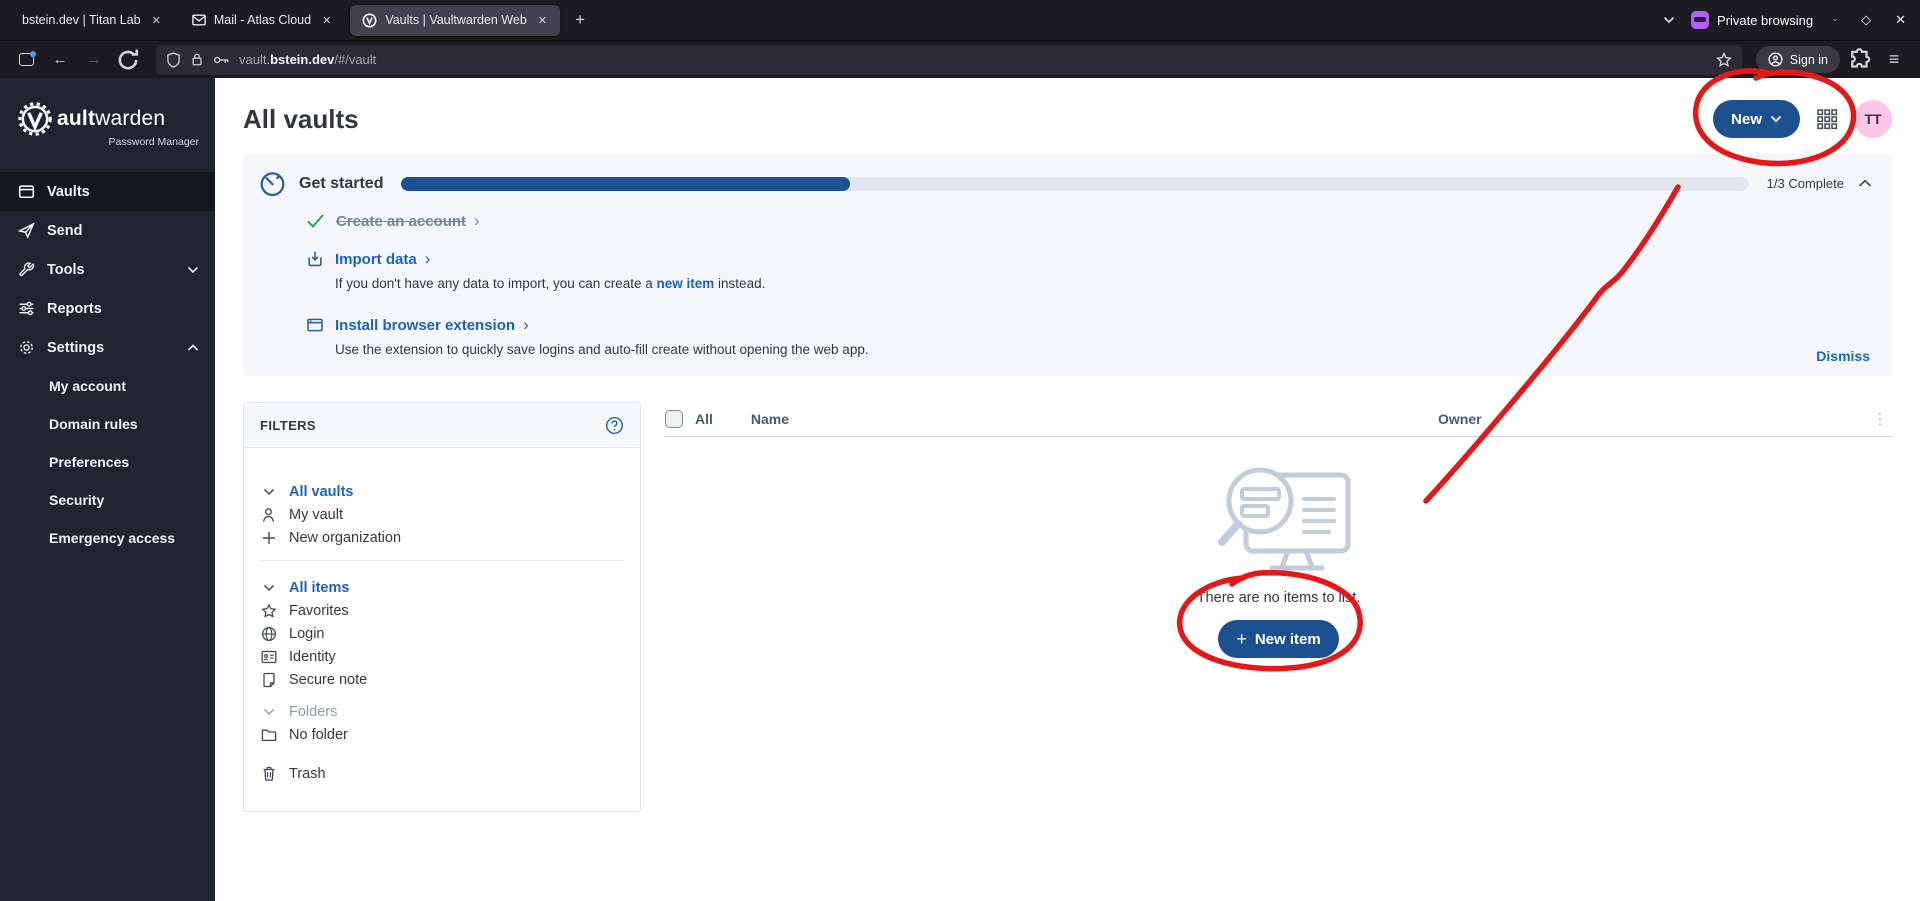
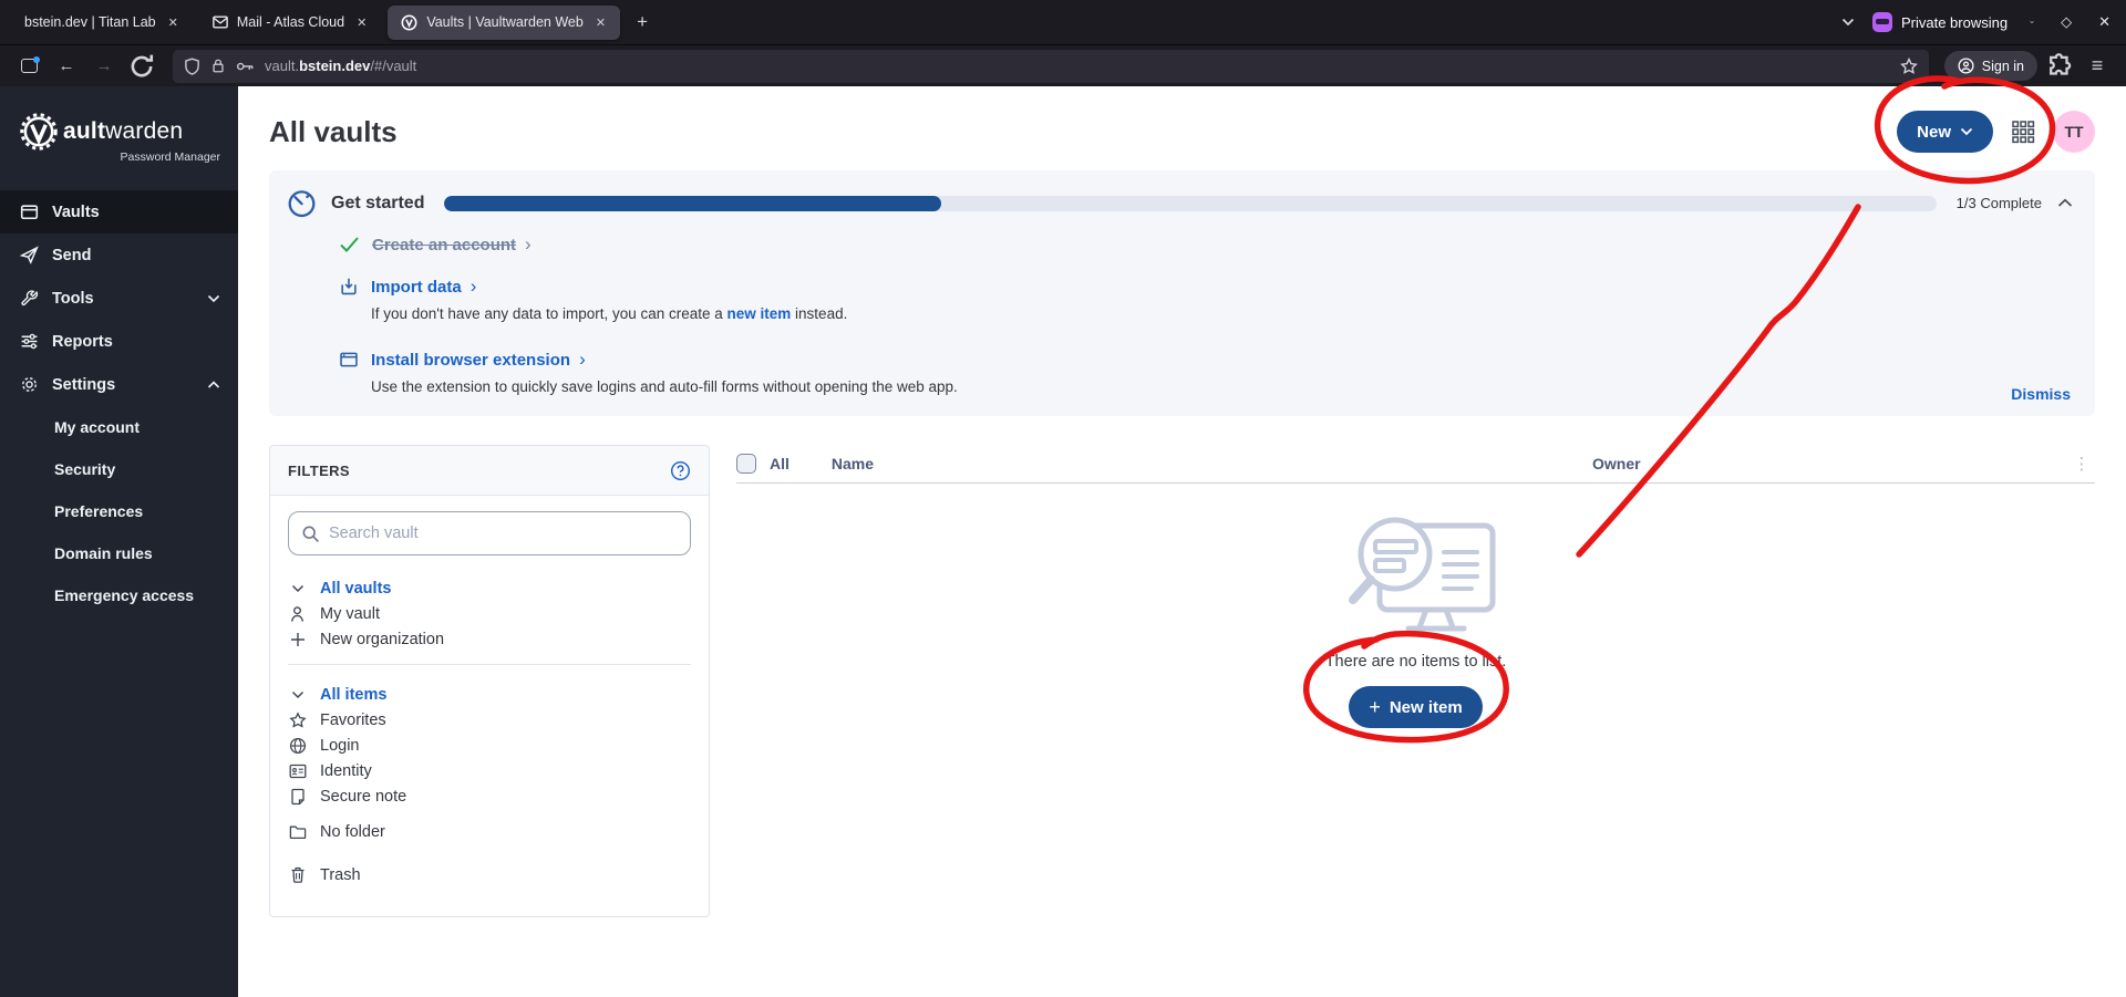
  bstein.dev | Titan Lab
  ✕
  Mail - Atlas Cloud
  ✕
  Vaults | Vaultwarden Web
  ✕
  +
  Private browsing
  ◇
  ✕
  ←
  →
  vault.bstein.dev/#/vault
  Sign in
  ≡
  aultwarden
  Password Manager
  Vaults
  Send
  Tools
  Reports
  Settings
  My account
- Domain rules
+ Security
  Preferences
- Security
+ Domain rules
  Emergency access
  All vaults
  New
  TT
  Get started
  1/3 Complete
  Create an account
  ›
  Import data
  ›
  If you don't have any data to import, you can create a new item instead.
  Install browser extension
  ›
- Use the extension to quickly save logins and auto-fill create without opening the web app.
+ Use the extension to quickly save logins and auto-fill forms without opening the web app.
  Dismiss
  FILTERS
+ Search vault
  All vaults
  My vault
  New organization
  All items
  Favorites
  Login
  Identity
  Secure note
- Folders
  No folder
  Trash
  All
  Name
  Owner
  ⋮
  There are no items to lit.
  +
  New item
